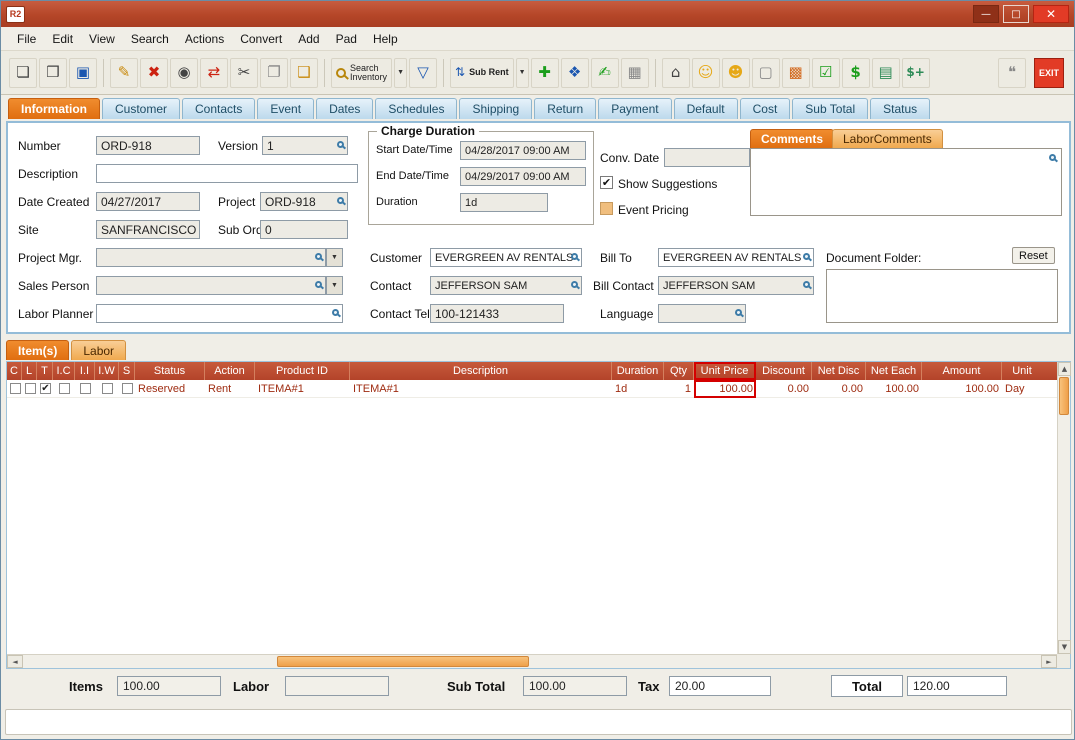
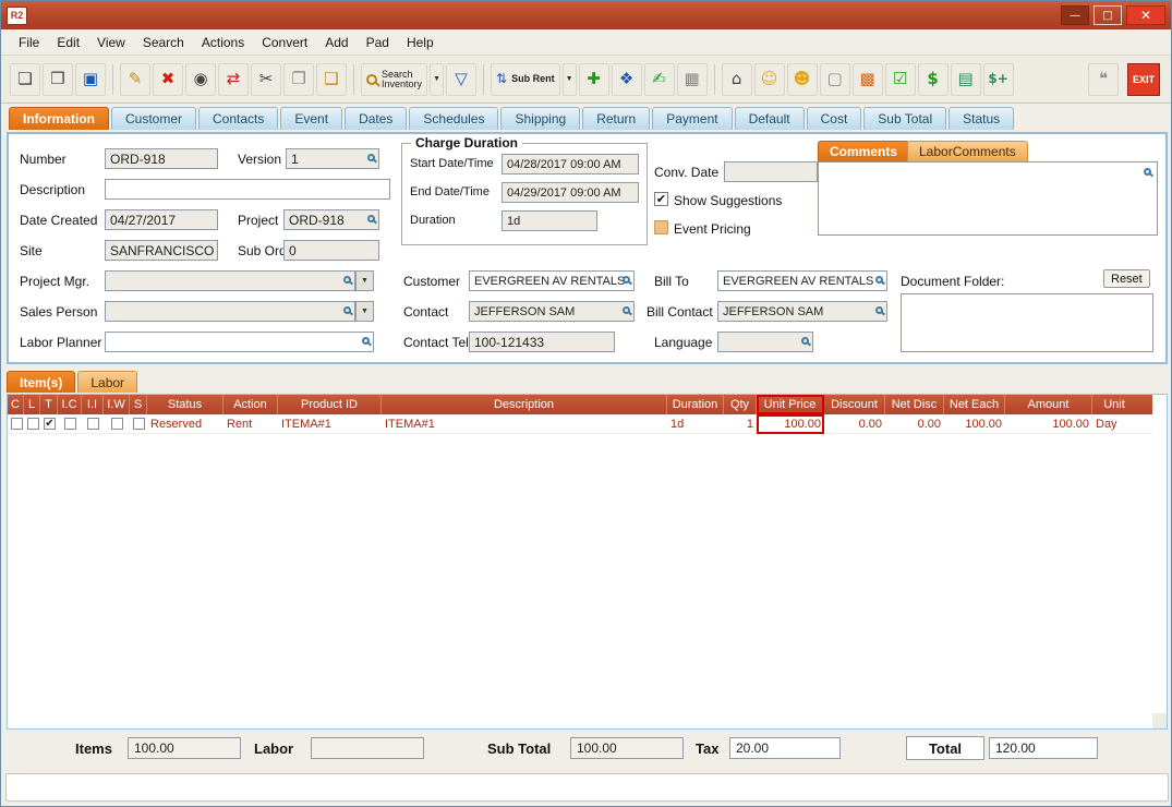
  R2
  —
  □
  ✕
  File
  Edit
  View
  Search
  Actions
  Convert
  Add
  Pad
  Help
  ❏
  ❒
  ▣
  ✎
  ✖
  ◉
  ⇄
  ✂
  ❐
  ❑
  Search
  Inventory
  ▽
  ⇅
  Sub Rent
  ✚
  ❖
  ✍
  ▦
  ⌂
  ☺
  ☻
  ▢
  ▩
  ☑
  $
  ▤
  $+
  ❝
  EXIT
  Information
  Customer
  Contacts
  Event
  Dates
  Schedules
  Shipping
  Return
  Payment
  Default
  Cost
  Sub Total
  Status
  Number
  Description
  Date Created
  Site
  Project Mgr.
  Sales Person
  Labor Planner
  ORD-918
  04/27/2017
  SANFRANCISCO
  Version
  1
  Project
  ORD-918
  0
  Charge Duration
  Start Date/Time
  04/28/2017 09:00 AM
  End Date/Time
  04/29/2017 09:00 AM
  Duration
  1d
  Conv. Date
  ✔
  Show Suggestions
  Event Pricing
  Customer
  EVERGREEN AV RENTALS
  Bill To
  EVERGREEN AV RENTALS
  Contact
  JEFFERSON SAM
  Bill Contact
  JEFFERSON SAM
  Contact Tel
  100-121433
  Language
  Comments
  LaborComments
  Document Folder:
  Reset
  Item(s)
  Labor
  C
  L
  T
  I.C
  I.I
  I.W
  S
  Status
  Action
  Product ID
  Description
  Duration
  Qty
  Unit Price
  Discount
  Net Disc
  Net Each
  Amount
  Unit
  ✔
  Reserved
  Rent
  ITEMA#1
  ITEMA#1
  1d
  1
  100.00
  0.00
  0.00
  100.00
  100.00
  Day
- ▲
- ▼
- ◄
- ►
  Items
  100.00
  Labor
  Sub Total
  100.00
  Tax
  20.00
  Total
  120.00
